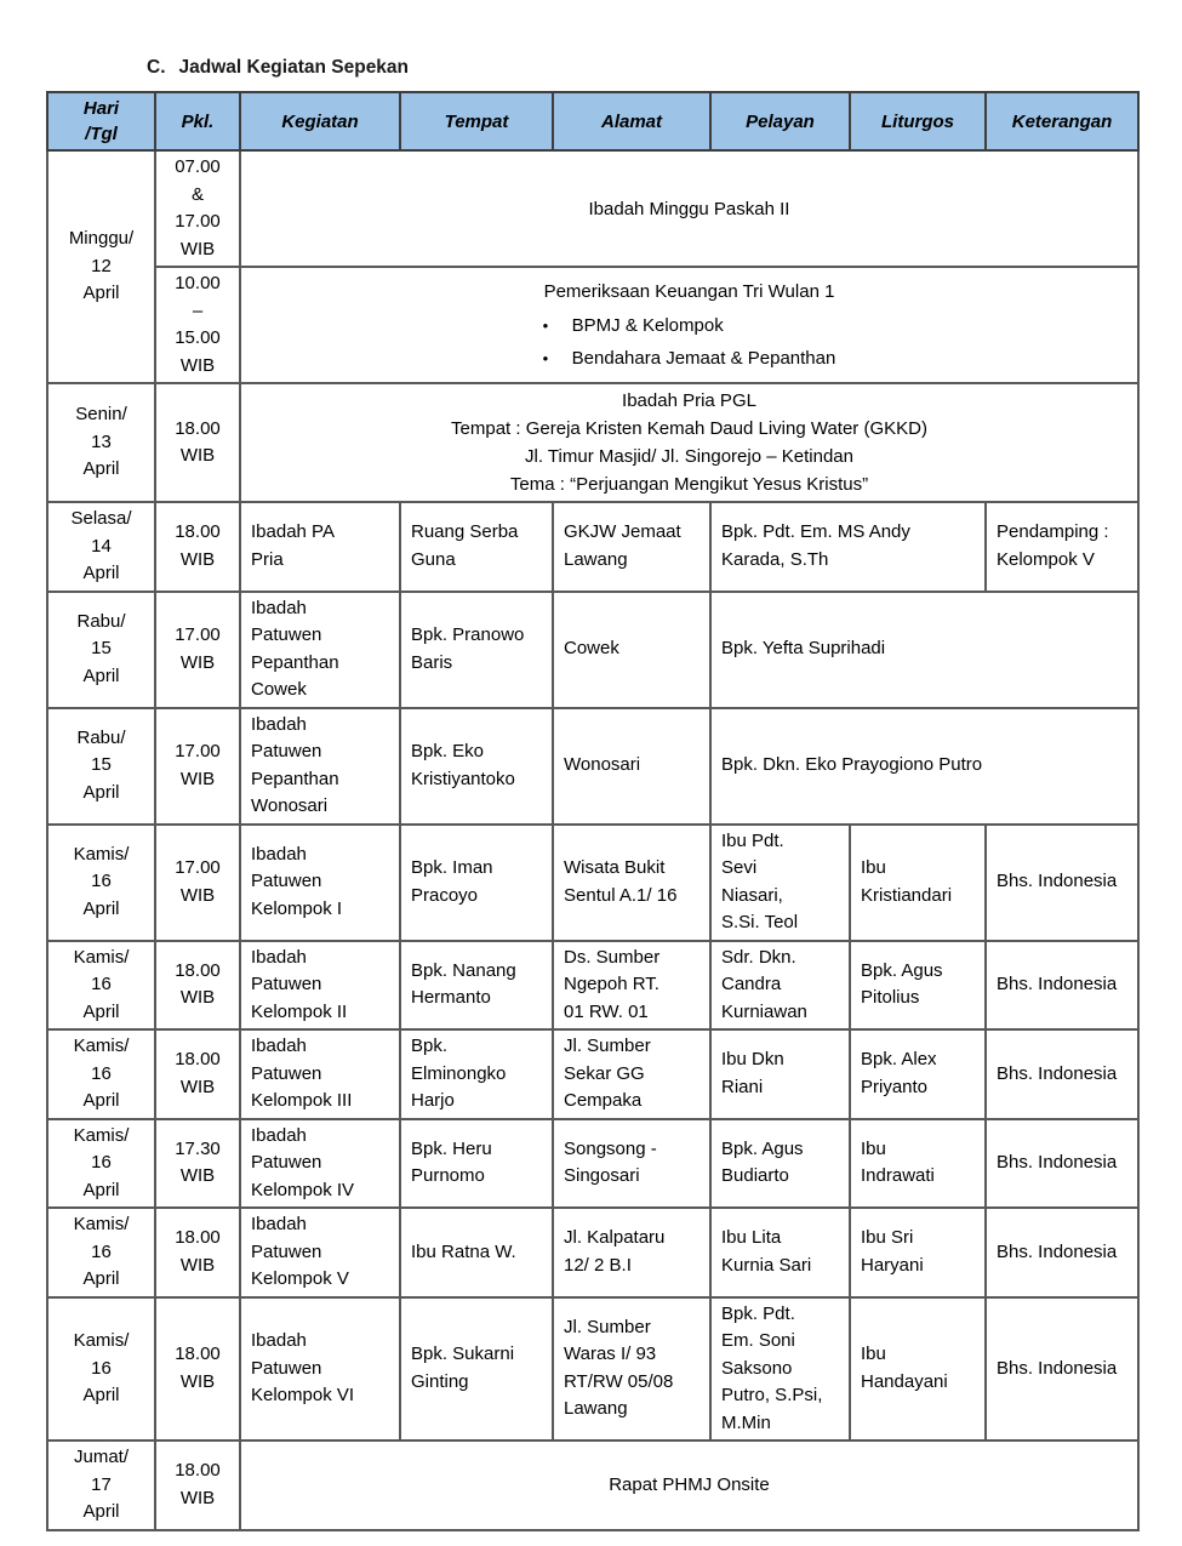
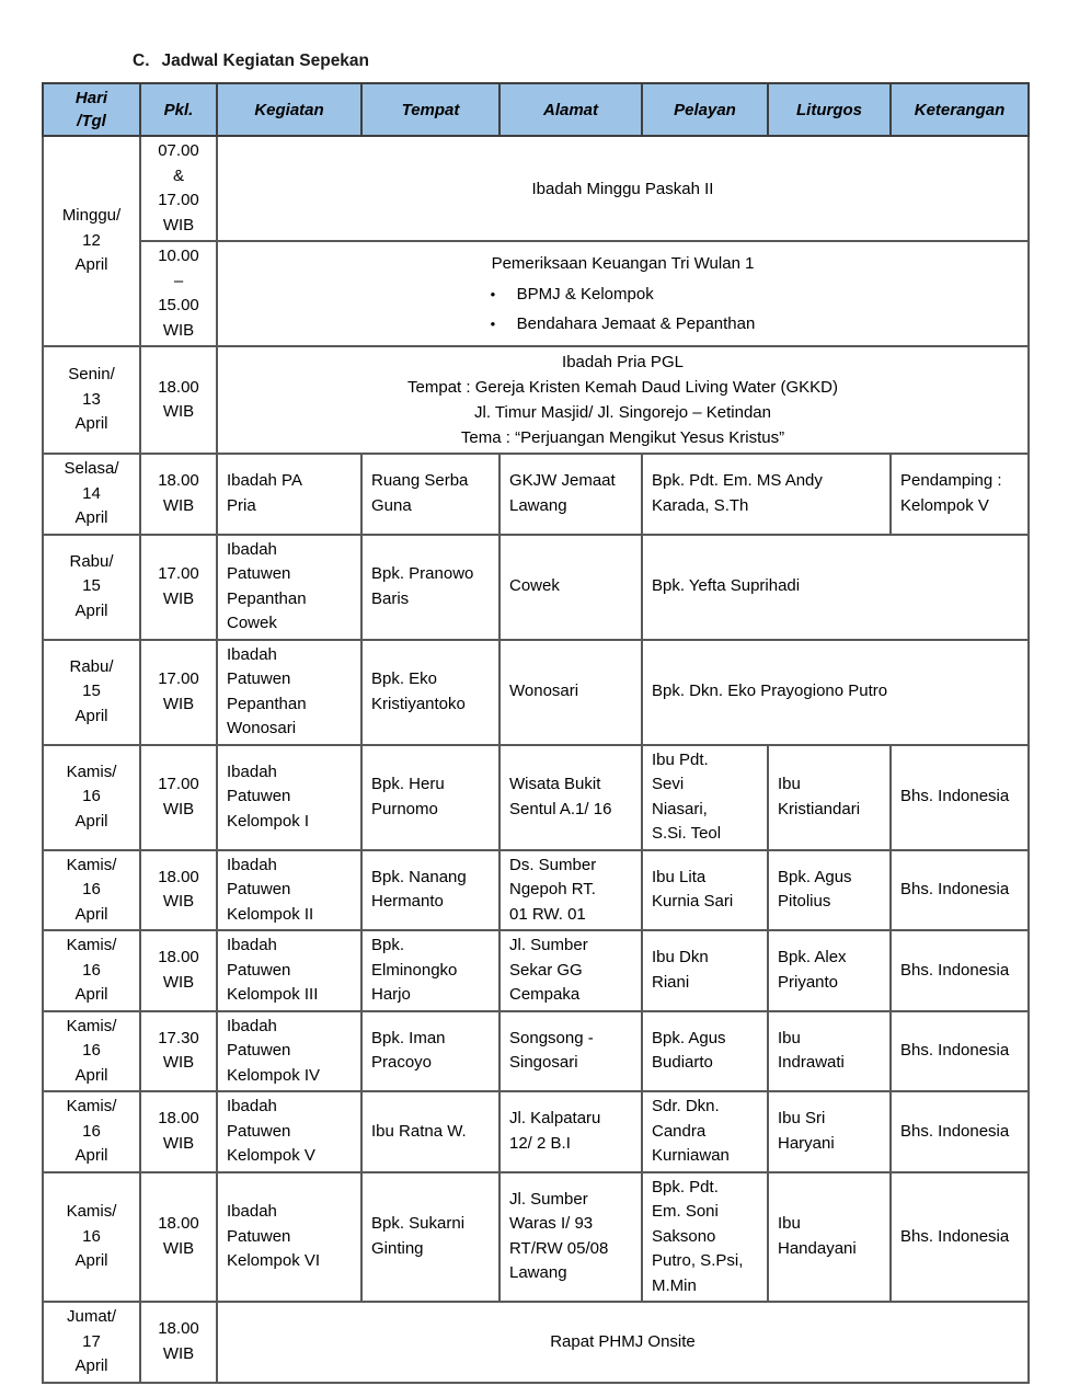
  C. Jadwal Kegiatan Sepekan
  Hari /Tgl	Pkl.	Kegiatan	Tempat	Alamat	Pelayan	Liturgos	Keterangan
  Minggu/ 12 April	07.00 & 17.00 WIB	Ibadah Minggu Paskah II
  10.00 – 15.00 WIB	Pemeriksaan Keuangan Tri Wulan 1 • BPMJ & Kelompok • Bendahara Jemaat & Pepanthan
  Senin/ 13 April	18.00 WIB	Ibadah Pria PGL Tempat : Gereja Kristen Kemah Daud Living Water (GKKD) Jl. Timur Masjid/ Jl. Singorejo – Ketindan Tema : “Perjuangan Mengikut Yesus Kristus”
  Selasa/ 14 April	18.00 WIB	Ibadah PA Pria	Ruang Serba Guna	GKJW Jemaat Lawang	Bpk. Pdt. Em. MS Andy Karada, S.Th	Pendamping : Kelompok V
  Rabu/ 15 April	17.00 WIB	Ibadah Patuwen Pepanthan Cowek	Bpk. Pranowo Baris	Cowek	Bpk. Yefta Suprihadi
  Rabu/ 15 April	17.00 WIB	Ibadah Patuwen Pepanthan Wonosari	Bpk. Eko Kristiyantoko	Wonosari	Bpk. Dkn. Eko Prayogiono Putro
- Kamis/ 16 April	17.00 WIB	Ibadah Patuwen Kelompok I	Bpk. Iman Pracoyo	Wisata Bukit Sentul A.1/ 16	Ibu Pdt. Sevi Niasari, S.Si. Teol	Ibu Kristiandari	Bhs. Indonesia
+ Kamis/ 16 April	17.00 WIB	Ibadah Patuwen Kelompok I	Bpk. Heru Purnomo	Wisata Bukit Sentul A.1/ 16	Ibu Pdt. Sevi Niasari, S.Si. Teol	Ibu Kristiandari	Bhs. Indonesia
- Kamis/ 16 April	18.00 WIB	Ibadah Patuwen Kelompok II	Bpk. Nanang Hermanto	Ds. Sumber Ngepoh RT. 01 RW. 01	Sdr. Dkn. Candra Kurniawan	Bpk. Agus Pitolius	Bhs. Indonesia
+ Kamis/ 16 April	18.00 WIB	Ibadah Patuwen Kelompok II	Bpk. Nanang Hermanto	Ds. Sumber Ngepoh RT. 01 RW. 01	Ibu Lita Kurnia Sari	Bpk. Agus Pitolius	Bhs. Indonesia
  Kamis/ 16 April	18.00 WIB	Ibadah Patuwen Kelompok III	Bpk. Elminongko Harjo	Jl. Sumber Sekar GG Cempaka	Ibu Dkn Riani	Bpk. Alex Priyanto	Bhs. Indonesia
- Kamis/ 16 April	17.30 WIB	Ibadah Patuwen Kelompok IV	Bpk. Heru Purnomo	Songsong - Singosari	Bpk. Agus Budiarto	Ibu Indrawati	Bhs. Indonesia
+ Kamis/ 16 April	17.30 WIB	Ibadah Patuwen Kelompok IV	Bpk. Iman Pracoyo	Songsong - Singosari	Bpk. Agus Budiarto	Ibu Indrawati	Bhs. Indonesia
- Kamis/ 16 April	18.00 WIB	Ibadah Patuwen Kelompok V	Ibu Ratna W.	Jl. Kalpataru 12/ 2 B.I	Ibu Lita Kurnia Sari	Ibu Sri Haryani	Bhs. Indonesia
+ Kamis/ 16 April	18.00 WIB	Ibadah Patuwen Kelompok V	Ibu Ratna W.	Jl. Kalpataru 12/ 2 B.I	Sdr. Dkn. Candra Kurniawan	Ibu Sri Haryani	Bhs. Indonesia
  Kamis/ 16 April	18.00 WIB	Ibadah Patuwen Kelompok VI	Bpk. Sukarni Ginting	Jl. Sumber Waras I/ 93 RT/RW 05/08 Lawang	Bpk. Pdt. Em. Soni Saksono Putro, S.Psi, M.Min	Ibu Handayani	Bhs. Indonesia
  Jumat/ 17 April	18.00 WIB	Rapat PHMJ Onsite
